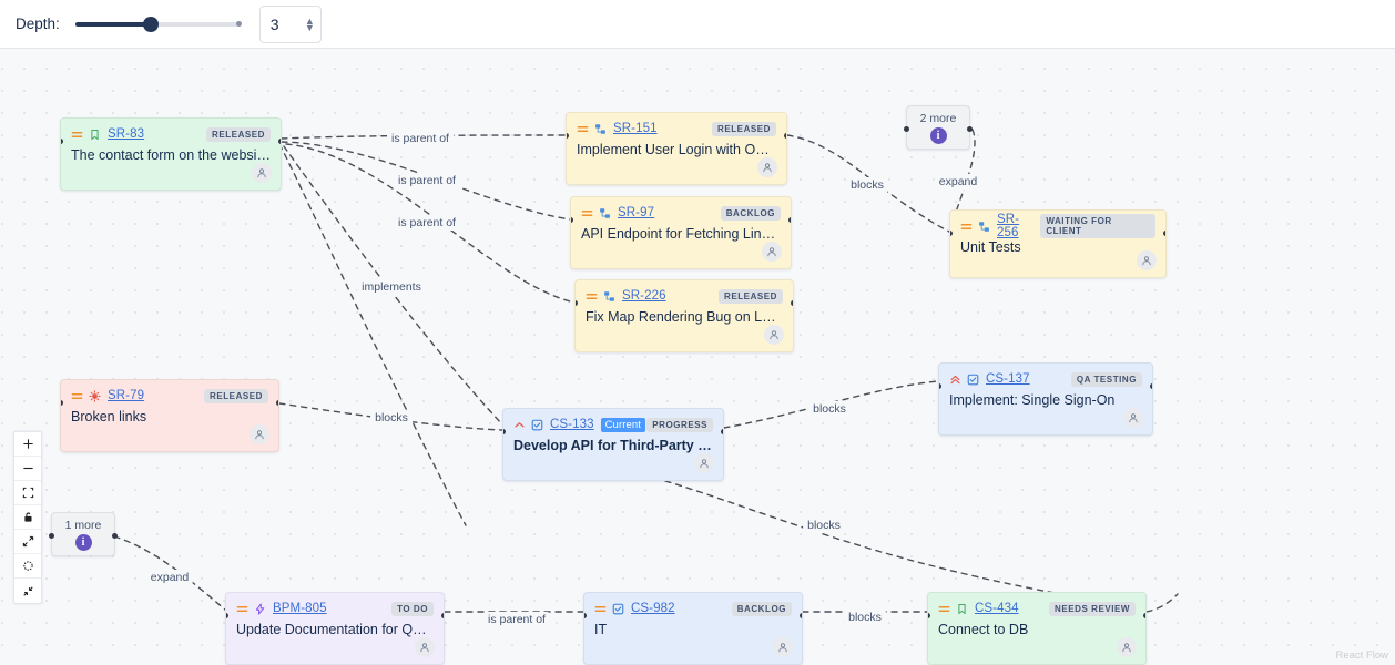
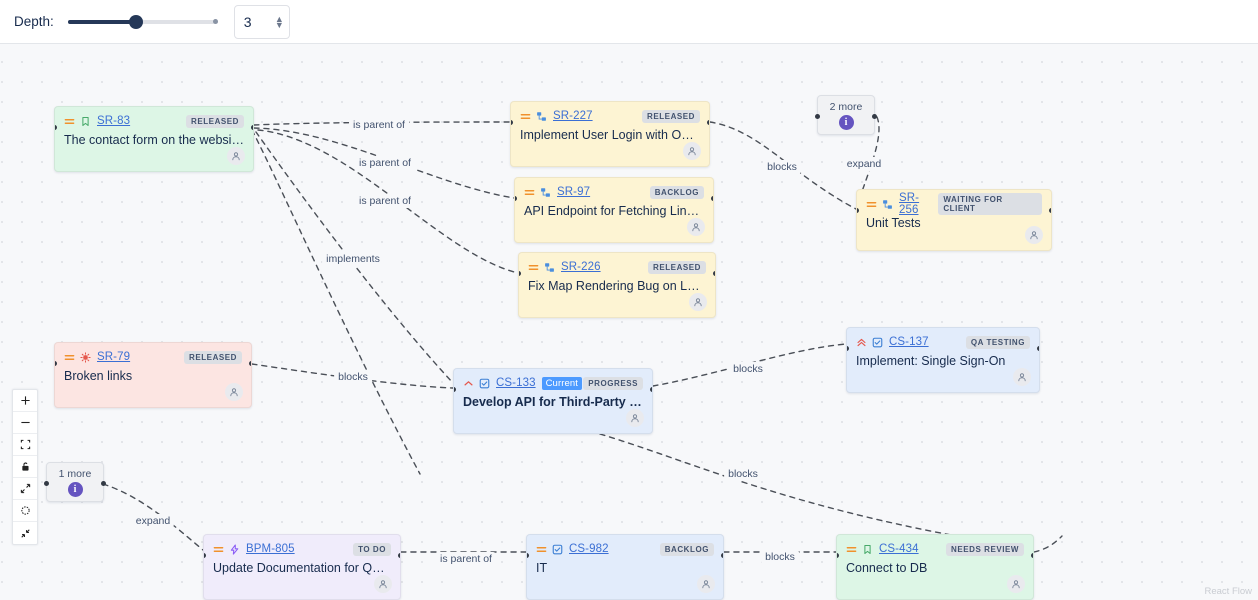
  Depth:
  3
  ▲
  ▼
  SR-83
  RELEASED
  The contact form on the website
- SR-151
+ SR-227
  RELEASED
  Implement User Login with OAut
  SR-97
  BACKLOG
  API Endpoint for Fetching Linked
  SR-226
  RELEASED
  Fix Map Rendering Bug on Larg
  SR-256
  WAITING FOR CLIENT
  Unit Tests
  SR-79
  RELEASED
  Broken links
  CS-137
  QA TESTING
  Implement: Single Sign-On
  CS-133
  Current
  PROGRESS
  Develop API for Third-Party Int
  BPM-805
  TO DO
  Update Documentation for Quic
  CS-982
  BACKLOG
  IT
  CS-434
  NEEDS REVIEW
  Connect to DB
  2 more
  i
  1 more
  i
  is parent of
  is parent of
  is parent of
  implements
  blocks
  expand
  blocks
  blocks
  blocks
  expand
  is parent of
  blocks
  React Flow
